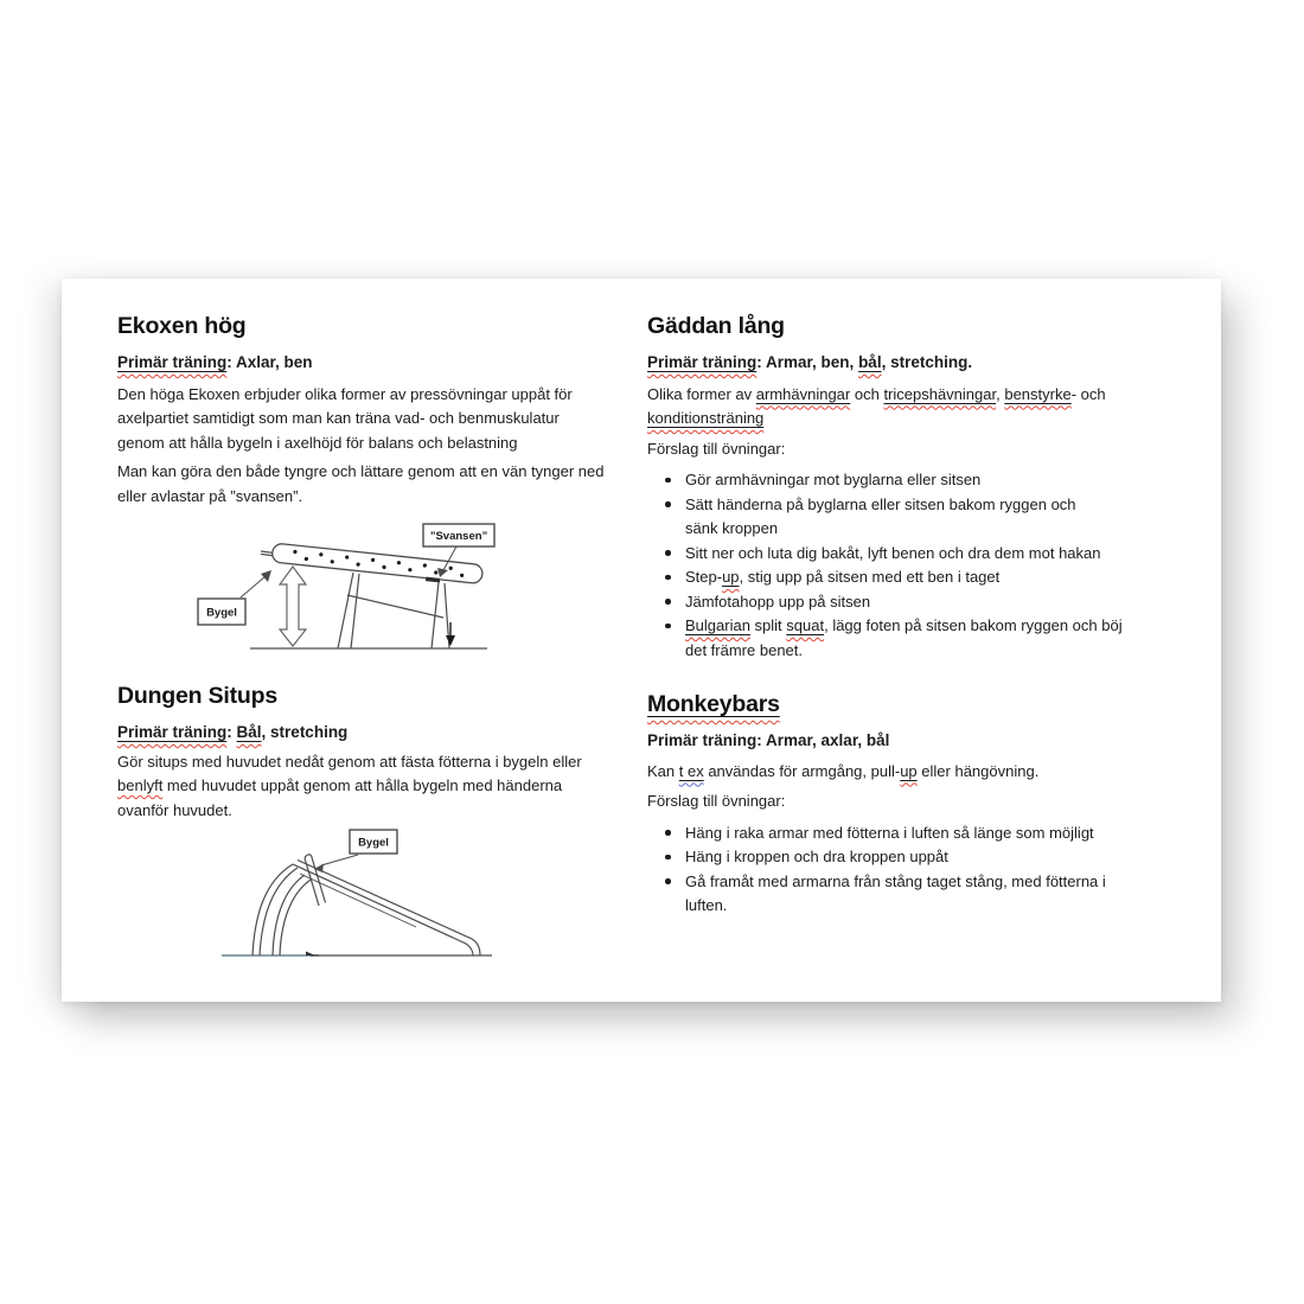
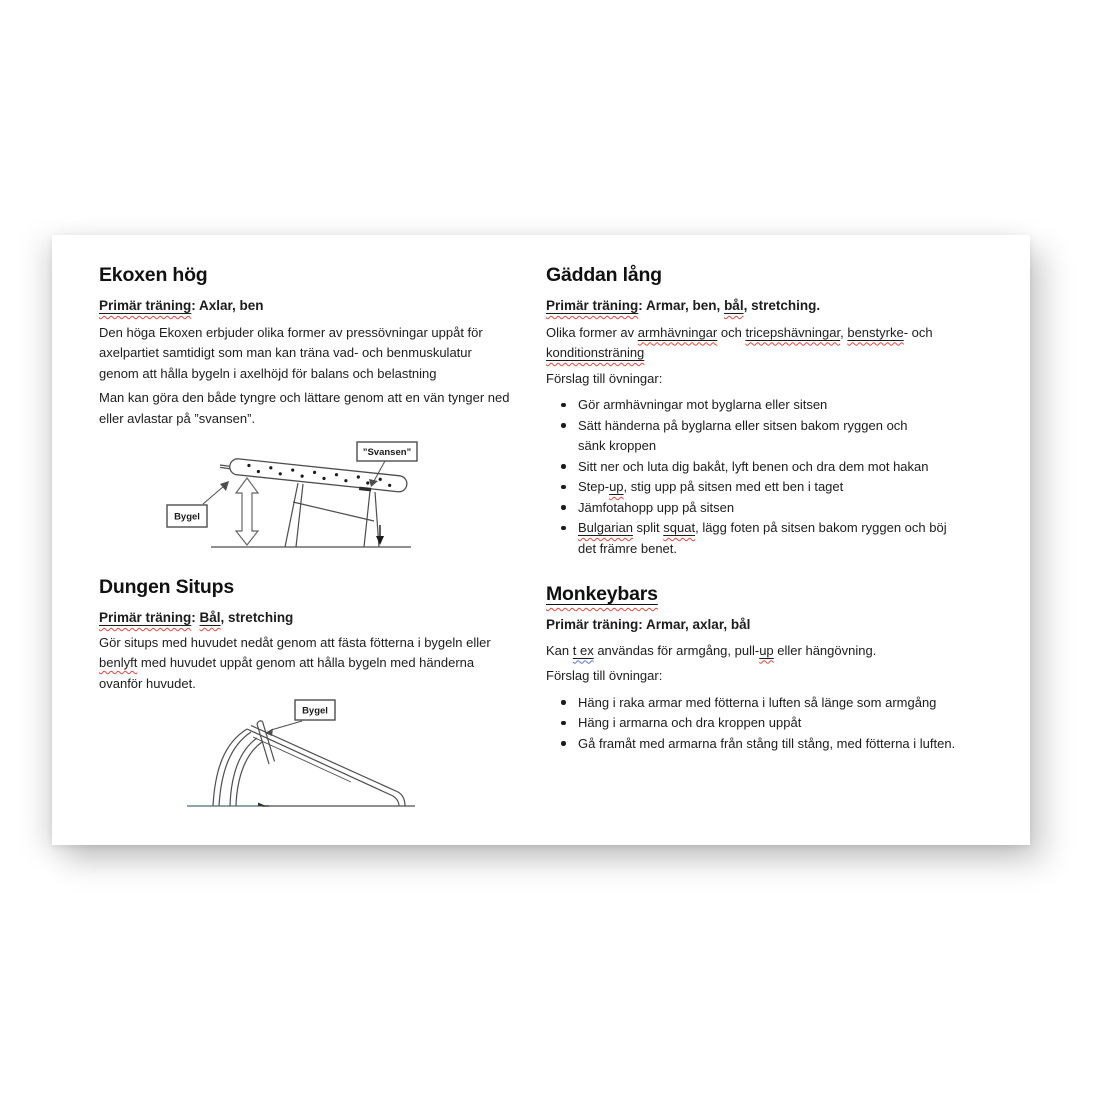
  Ekoxen hög
  Primär träning: Axlar, ben
  Den höga Ekoxen erbjuder olika former av pressövningar uppåt för axelpartiet samtidigt som man kan träna vad- och benmuskulatur genom att hålla bygeln i axelhöjd för balans och belastning
  Man kan göra den både tyngre och lättare genom att en vän tynger ned eller avlastar på ”svansen”.
  ”Svansen”
  Bygel
  Dungen Situps
  Primär träning: Bål, stretching
  Gör situps med huvudet nedåt genom att fästa fötterna i bygeln eller benlyft med huvudet uppåt genom att hålla bygeln med händerna ovanför huvudet.
  Bygel
  Gäddan lång
  Primär träning: Armar, ben, bål, stretching.
  Olika former av armhävningar och tricepshävningar, benstyrke- och konditionsträning
  Förslag till övningar:
  Gör armhävningar mot byglarna eller sitsen
  Sätt händerna på byglarna eller sitsen bakom ryggen och sänk kroppen
  Sitt ner och luta dig bakåt, lyft benen och dra dem mot hakan
  Step-up, stig upp på sitsen med ett ben i taget
  Jämfotahopp upp på sitsen
  Bulgarian split squat, lägg foten på sitsen bakom ryggen och böj det främre benet.
  Monkeybars
  Primär träning: Armar, axlar, bål
  Kan t ex användas för armgång, pull-up eller hängövning.
  Förslag till övningar:
- Häng i raka armar med fötterna i luften så länge som möjligt
+ Häng i raka armar med fötterna i luften så länge som armgång
- Häng i kroppen och dra kroppen uppåt
+ Häng i armarna och dra kroppen uppåt
- Gå framåt med armarna från stång taget stång, med fötterna i luften.
+ Gå framåt med armarna från stång till stång, med fötterna i luften.
